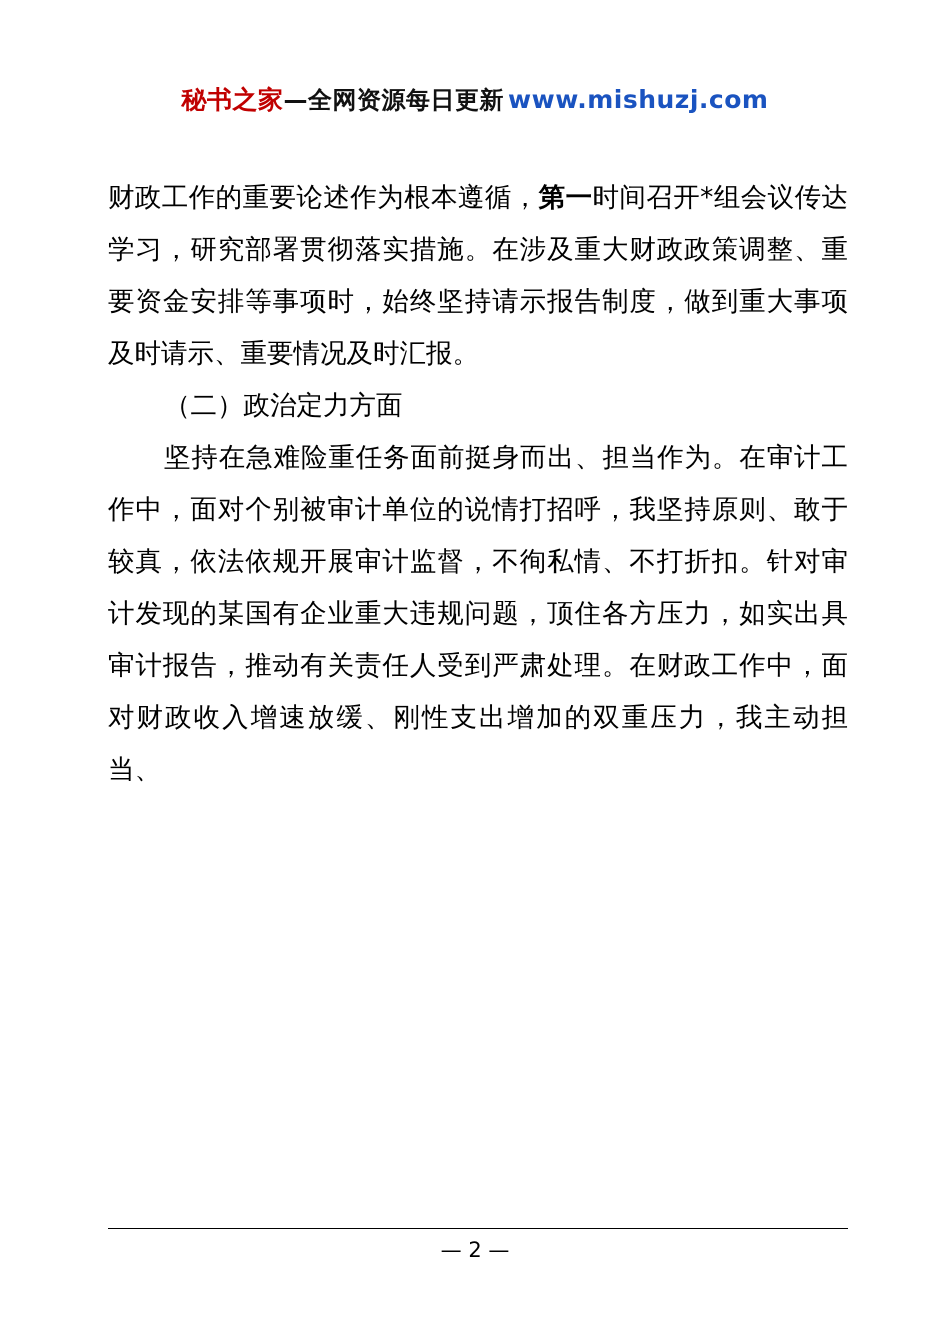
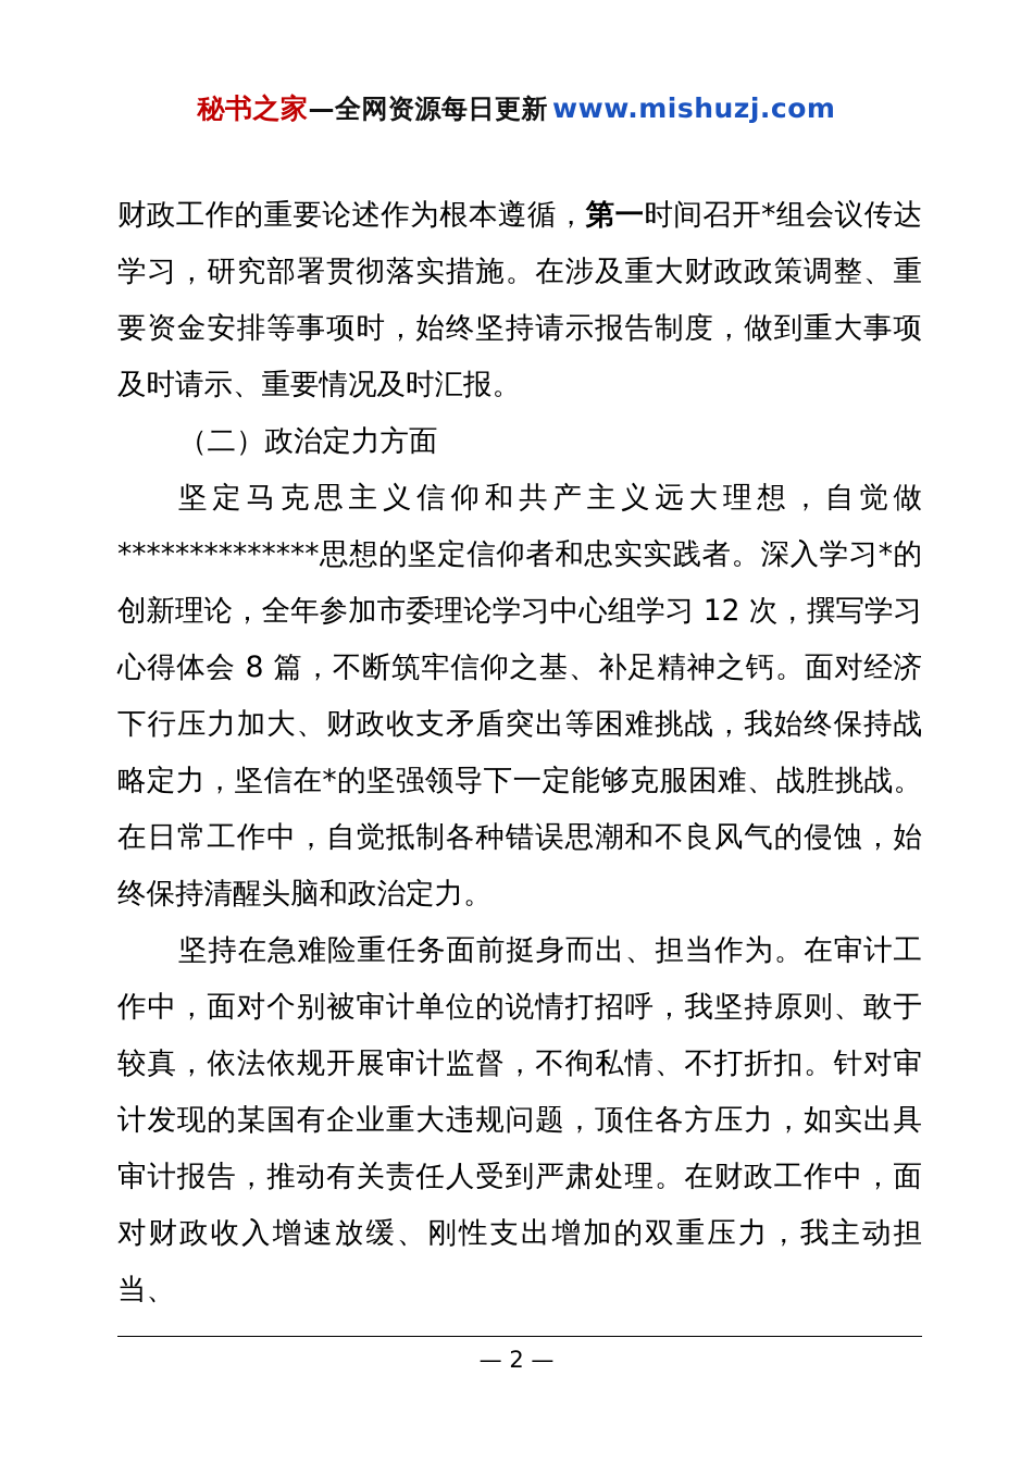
  秘书之家—全网资源每日更新 www.mishuzj.com
  财政工作的重要论述作为根本遵循，第一时间召开*组会议传达学习，研究部署贯彻落实措施。在涉及重大财政政策调整、重要资金安排等事项时，始终坚持请示报告制度，做到重大事项及时请示、重要情况及时汇报。
  （二）政治定力方面
+ 坚定马克思主义信仰和共产主义远大理想，自觉做**************思想的坚定信仰者和忠实实践者。深入学习*的创新理论，全年参加市委理论学习中心组学习 12 次，撰写学习心得体会 8 篇，不断筑牢信仰之基、补足精神之钙。面对经济下行压力加大、财政收支矛盾突出等困难挑战，我始终保持战略定力，坚信在*的坚强领导下一定能够克服困难、战胜挑战。在日常工作中，自觉抵制各种错误思潮和不良风气的侵蚀，始终保持清醒头脑和政治定力。
  坚持在急难险重任务面前挺身而出、担当作为。在审计工作中，面对个别被审计单位的说情打招呼，我坚持原则、敢于较真，依法依规开展审计监督，不徇私情、不打折扣。针对审计发现的某国有企业重大违规问题，顶住各方压力，如实出具审计报告，推动有关责任人受到严肃处理。在财政工作中，面对财政收入增速放缓、刚性支出增加的双重压力，我主动担当、
  — 2 —
